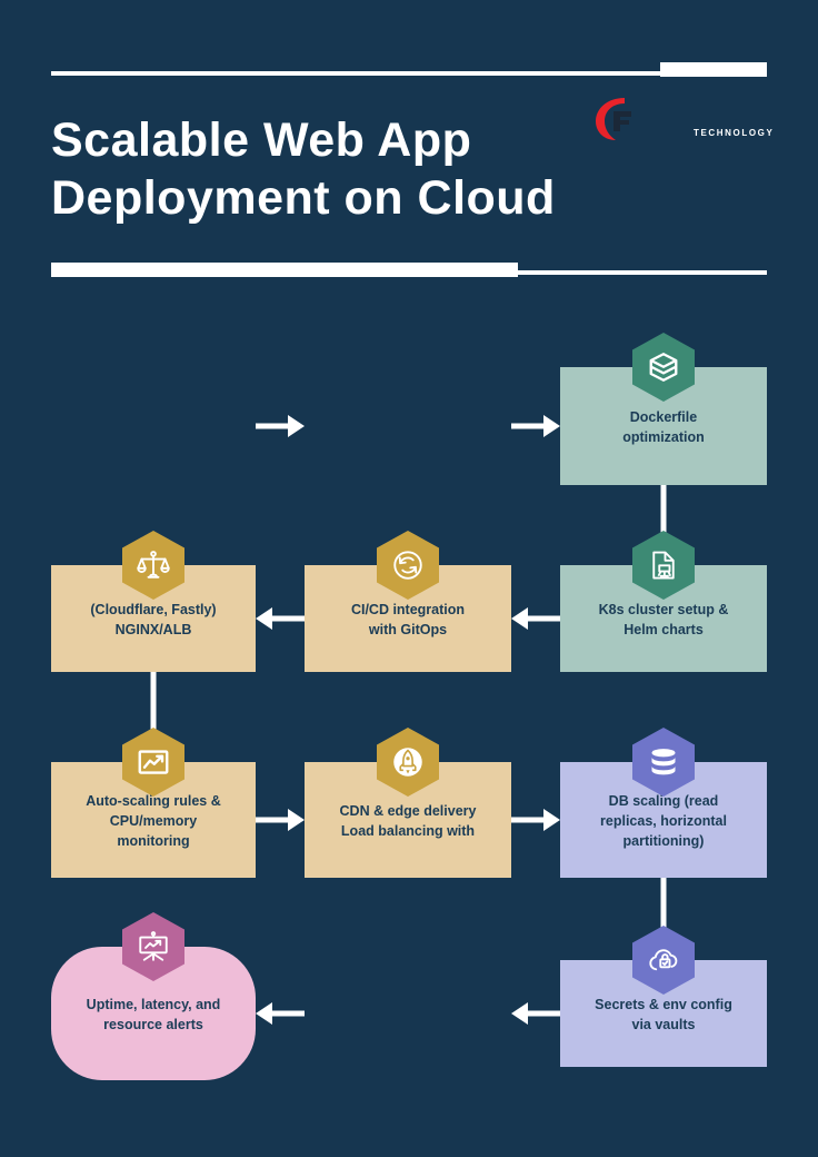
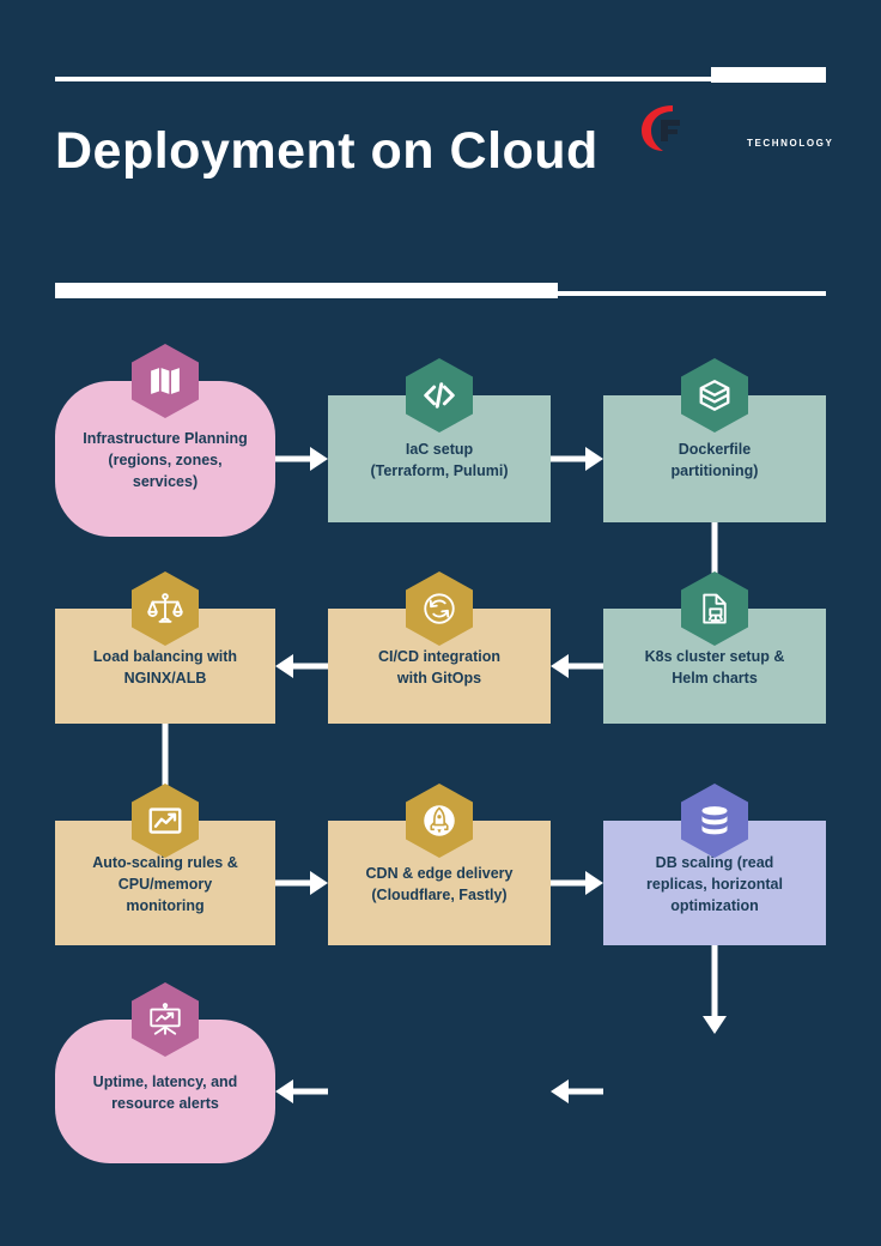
- Scalable Web App
  Deployment on Cloud
  TECHNOLOGY
+ Infrastructure Planning
+ (regions, zones,
+ services)
+ IaC setup
+ (Terraform, Pulumi)
  Dockerfile
- optimization
+ partitioning)
- (Cloudflare, Fastly)
+ Load balancing with
  NGINX/ALB
  CI/CD integration
  with GitOps
  K8s cluster setup &
  Helm charts
  Auto-scaling rules &
  CPU/memory
  monitoring
  CDN & edge delivery
- Load balancing with
+ (Cloudflare, Fastly)
  DB scaling (read
  replicas, horizontal
- partitioning)
+ optimization
  Uptime, latency, and
  resource alerts
- Secrets & env config
- via vaults
